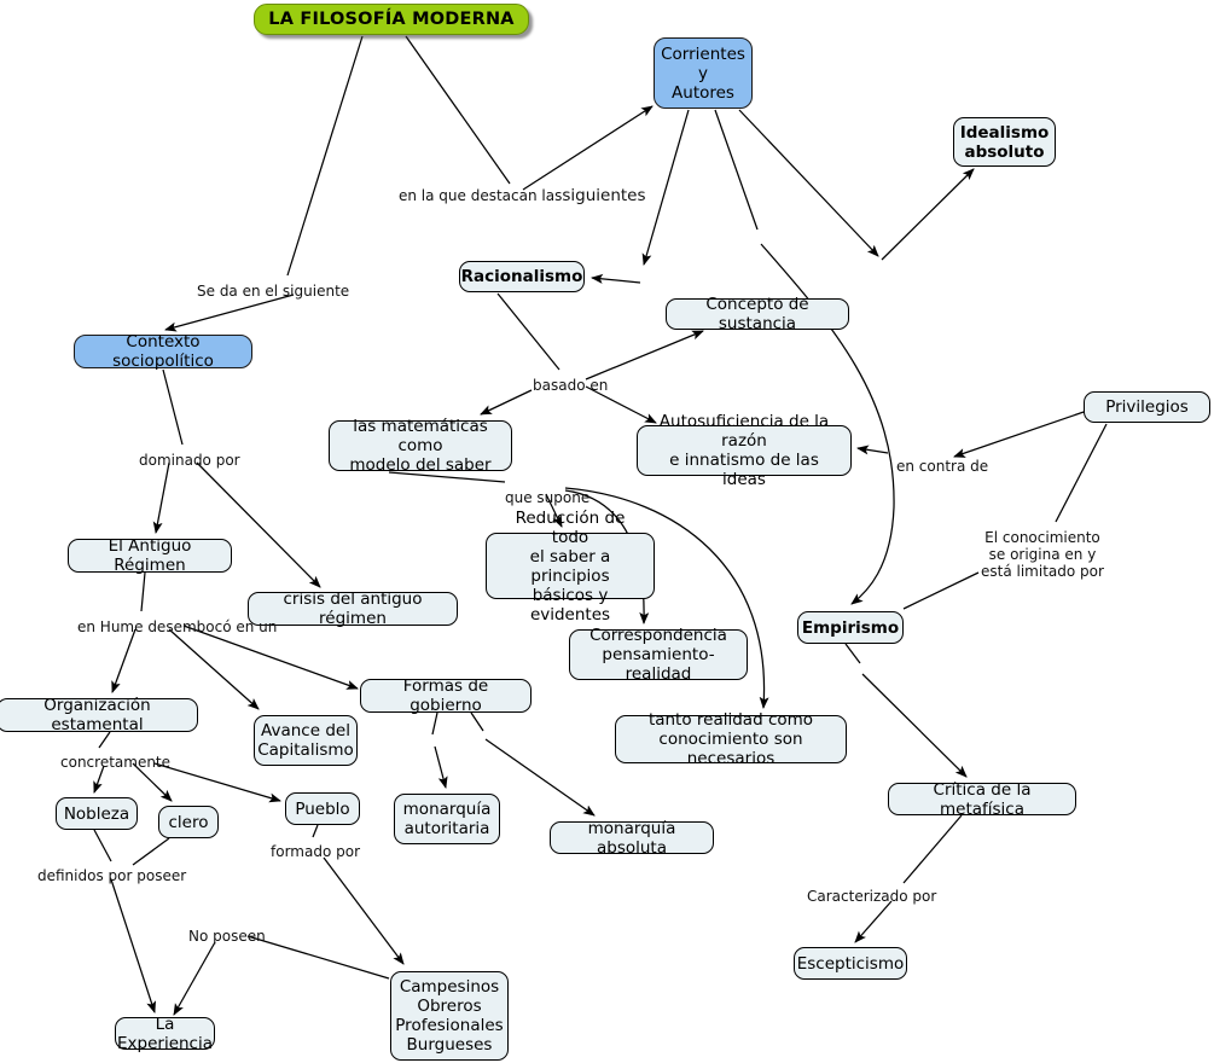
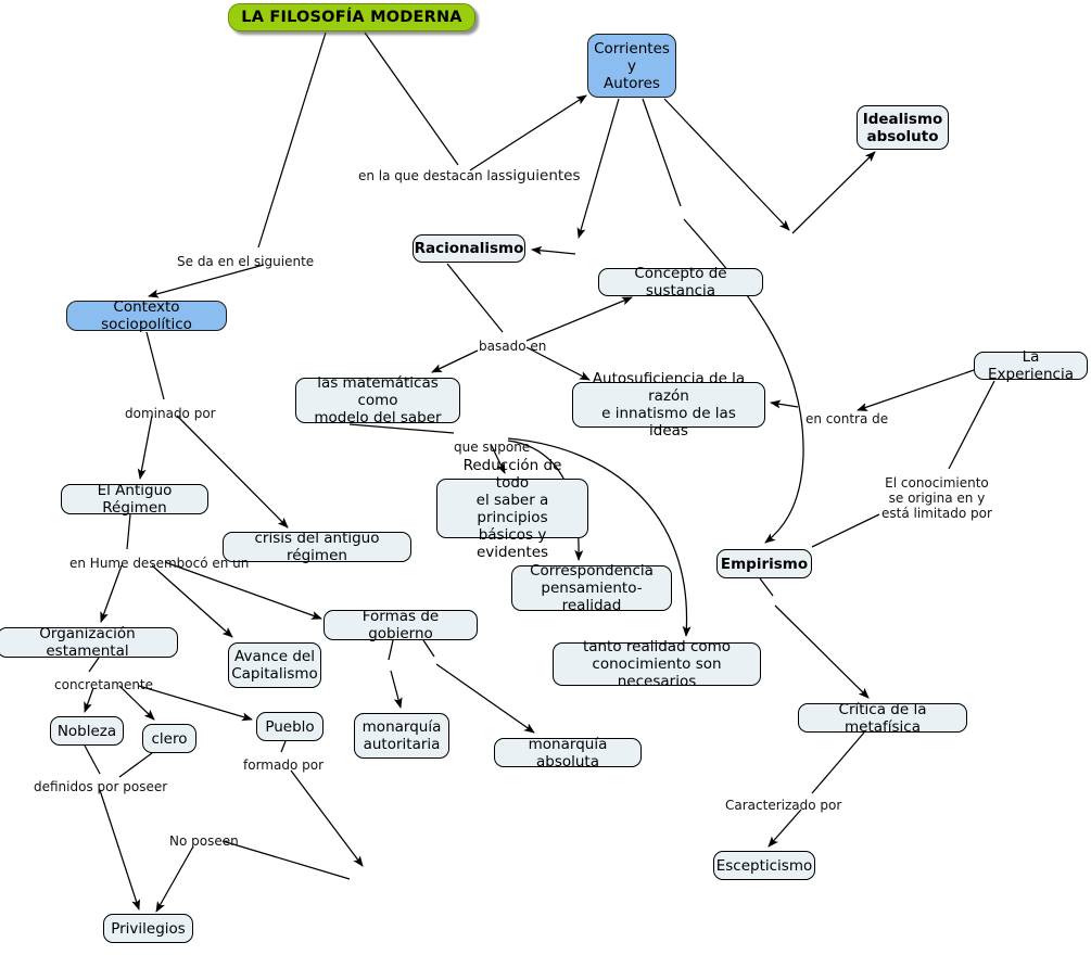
  LA FILOSOFÍA MODERNA
  Corrientes
  y
  Autores
  Idealismo
  absoluto
  Racionalismo
  Concepto de sustancia
  Contexto sociopolítico
- Privilegios
+ La Experiencia
  las matemáticas como
  modelo del saber
  Autosuficiencia de la razón
  e innatismo de las ideas
  El Antiguo Régimen
  Reducción de todo
  el saber a principios
  básicos y evidentes
  crisis del antiguo régimen
  Empirismo
  Correspondencia
  pensamiento-realidad
  Organización estamental
  Formas de gobierno
  tanto realidad como
  conocimiento son necesarios
  Avance del
  Capitalismo
  Crítica de la metafísica
  Nobleza
  clero
  Pueblo
  monarquía
  autoritaria
  monarquía absoluta
  Escepticismo
- La Experiencia
+ Privilegios
- Campesinos
- Obreros
- Profesionales
- Burgueses
  en la que destacan las
  siguientes
  Se da en el siguiente
  basado en
  dominado por
  que supone
  en contra de
  El conocimiento
  se origina en y
  está limitado por
  en Hume desembocó en un
  concretamente
  formado por
  definidos por poseer
  Caracterizado por
  No poseen
